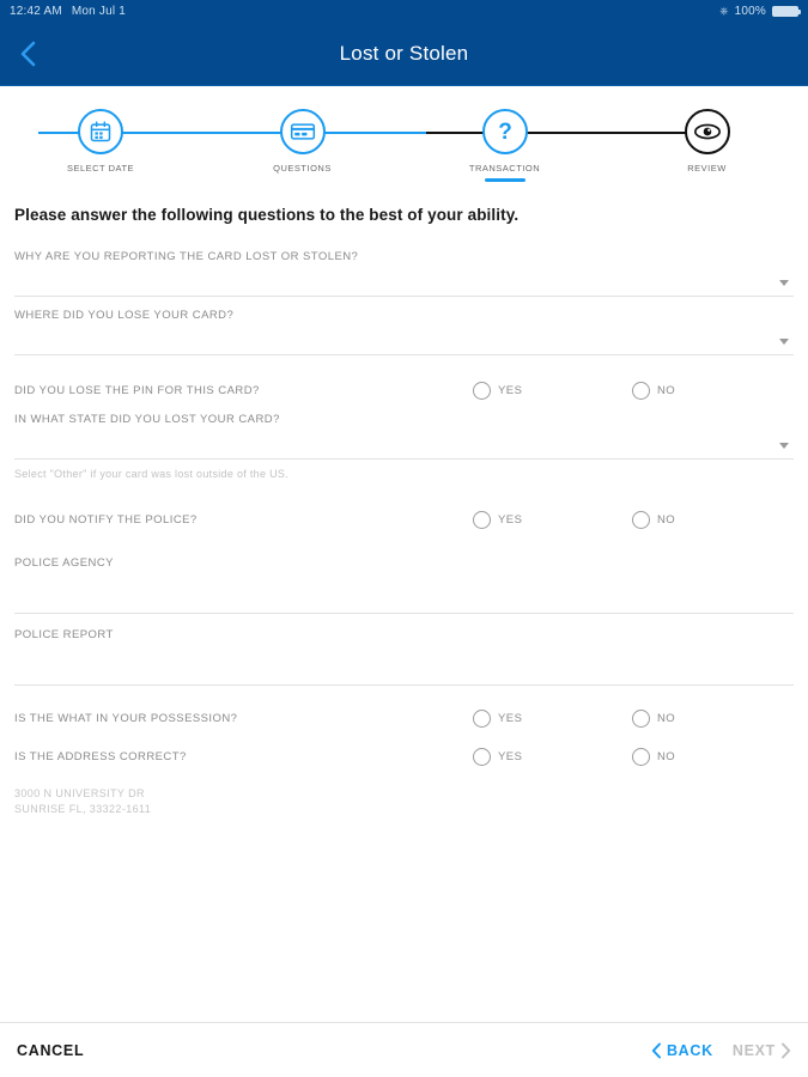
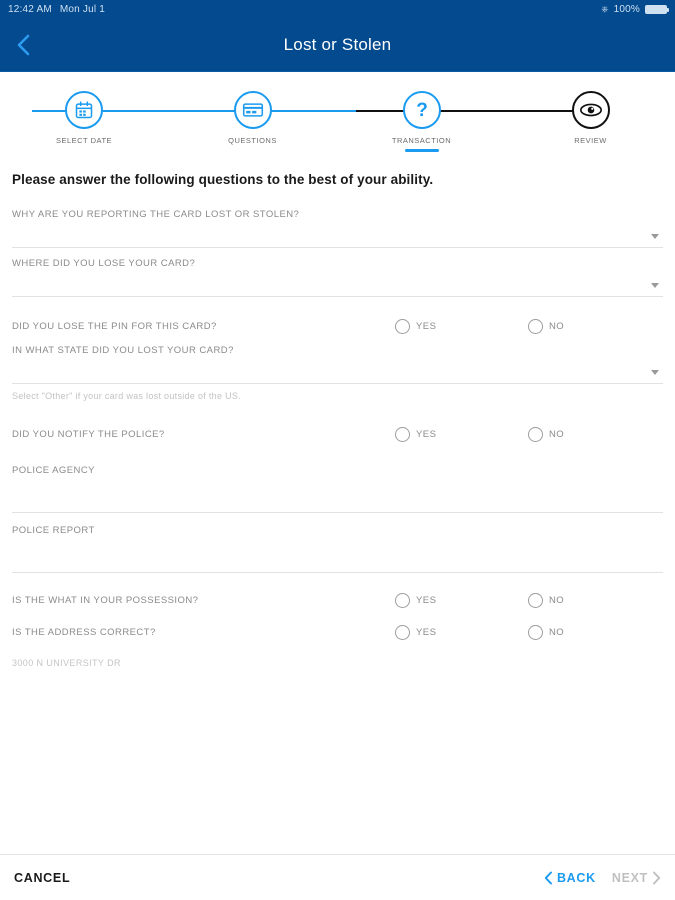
  12:42 AM
  Mon Jul 1
  ⎈
  100%
  Lost or Stolen
  SELECT DATE
  QUESTIONS
  ?
  TRANSACTION
  REVIEW
  Please answer the following questions to the best of your ability.
  WHY ARE YOU REPORTING THE CARD LOST OR STOLEN?
  WHERE DID YOU LOSE YOUR CARD?
  DID YOU LOSE THE PIN FOR THIS CARD?
  YES
  NO
  IN WHAT STATE DID YOU LOST YOUR CARD?
  Select "Other" if your card was lost outside of the US.
  DID YOU NOTIFY THE POLICE?
  YES
  NO
  POLICE AGENCY
  POLICE REPORT
  IS THE WHAT IN YOUR POSSESSION?
  YES
  NO
  IS THE ADDRESS CORRECT?
  YES
  NO
  3000 N UNIVERSITY DR
- SUNRISE FL, 33322-1611
  CANCEL
  BACK
  NEXT
